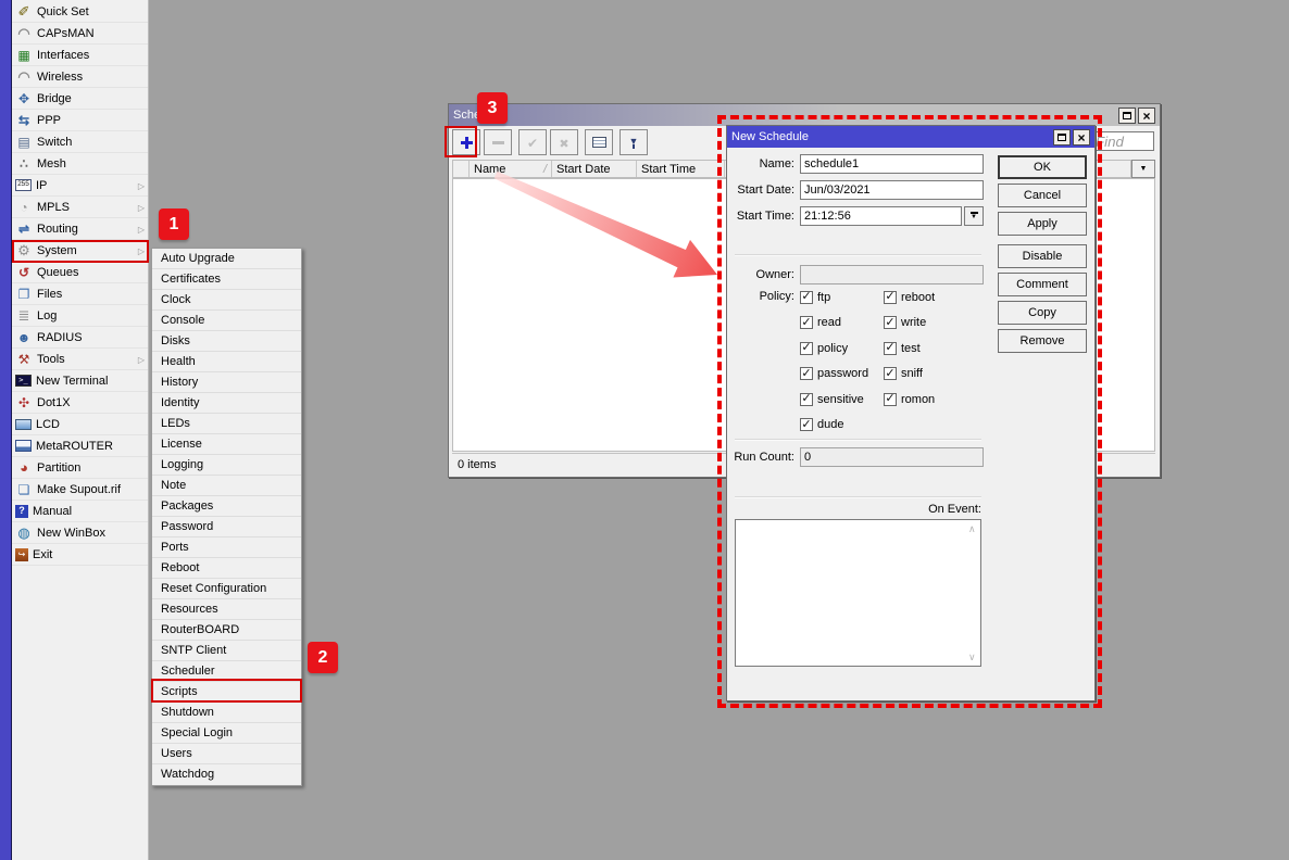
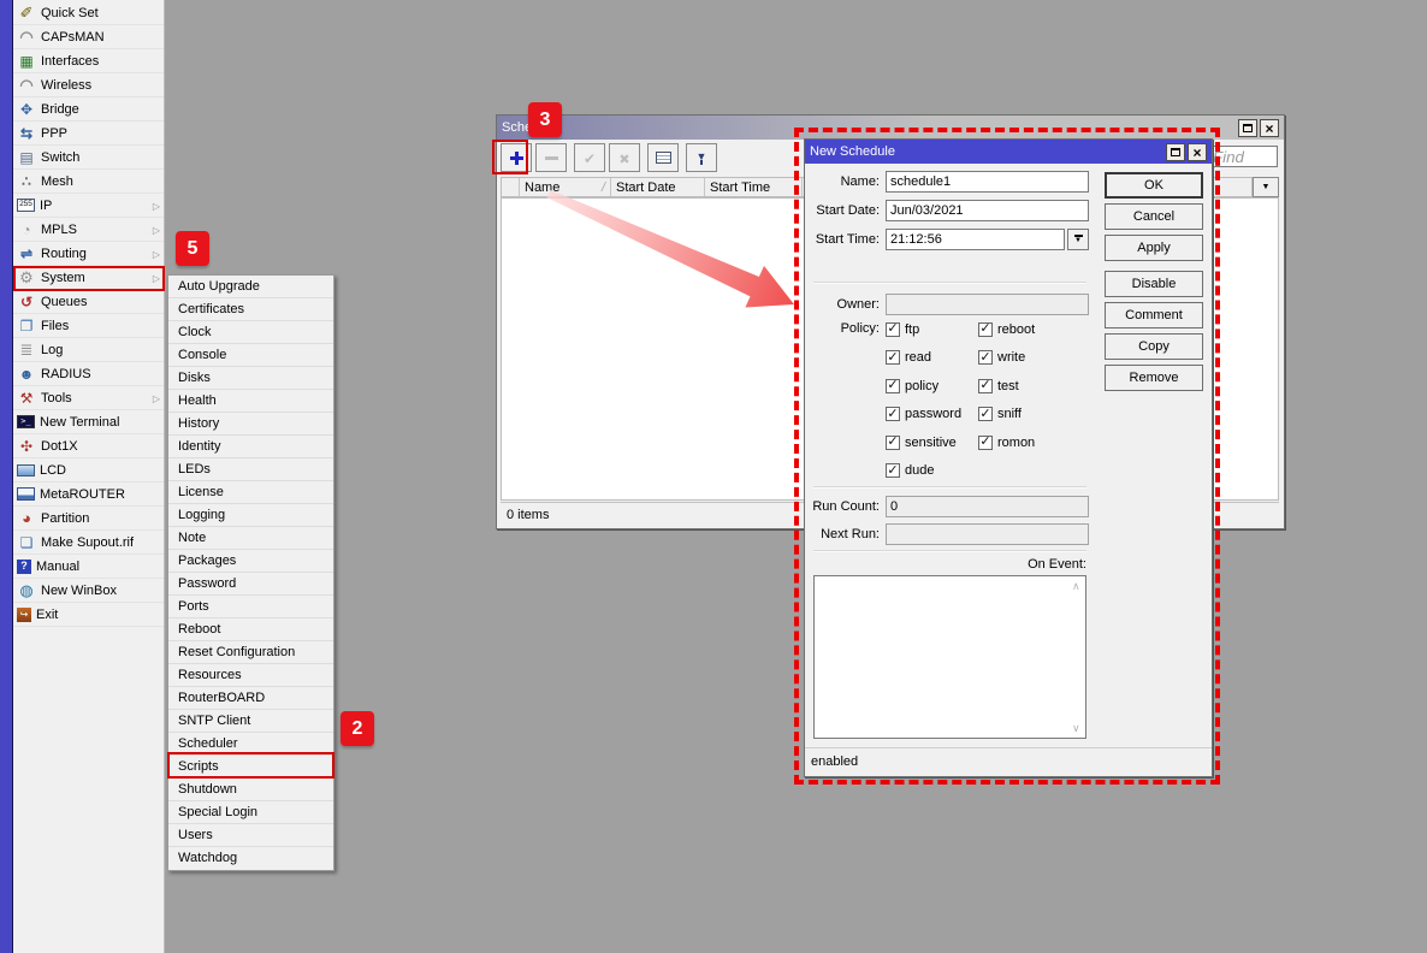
  Quick Set
  CAPsMAN
  Interfaces
  Wireless
  Bridge
  PPP
  Switch
  Mesh
  IP
  MPLS
  Routing
  System
  Queues
  Files
  Log
  RADIUS
  Tools
  New Terminal
  Dot1X
  LCD
  MetaROUTER
  Partition
  Make Supout.rif
  Manual
  New WinBox
  Exit
  Auto Upgrade
  Certificates
  Clock
  Console
  Disks
  Health
  History
  Identity
  LEDs
  License
  Logging
  Note
  Packages
  Password
  Ports
  Reboot
  Reset Configuration
  Resources
  RouterBOARD
  SNTP Client
  Scheduler
  Scripts
  Shutdown
  Special Login
  Users
  Watchdog
  Find
  Name
  Start Date
  Start Time
  0 items
  New Schedule
  Name:
  schedule1
  Start Date:
  Jun/03/2021
  Start Time:
  21:12:56
  Owner:
  Policy:
  ftp
  read
  policy
  password
  sensitive
  dude
  reboot
  write
  test
  sniff
  romon
  Run Count:
  0
+ Next Run:
  On Event:
  ∧
  ∨
  OK
  Cancel
  Apply
  Disable
  Comment
  Copy
  Remove
+ enabled
- 1
+ 5
  2
  3
